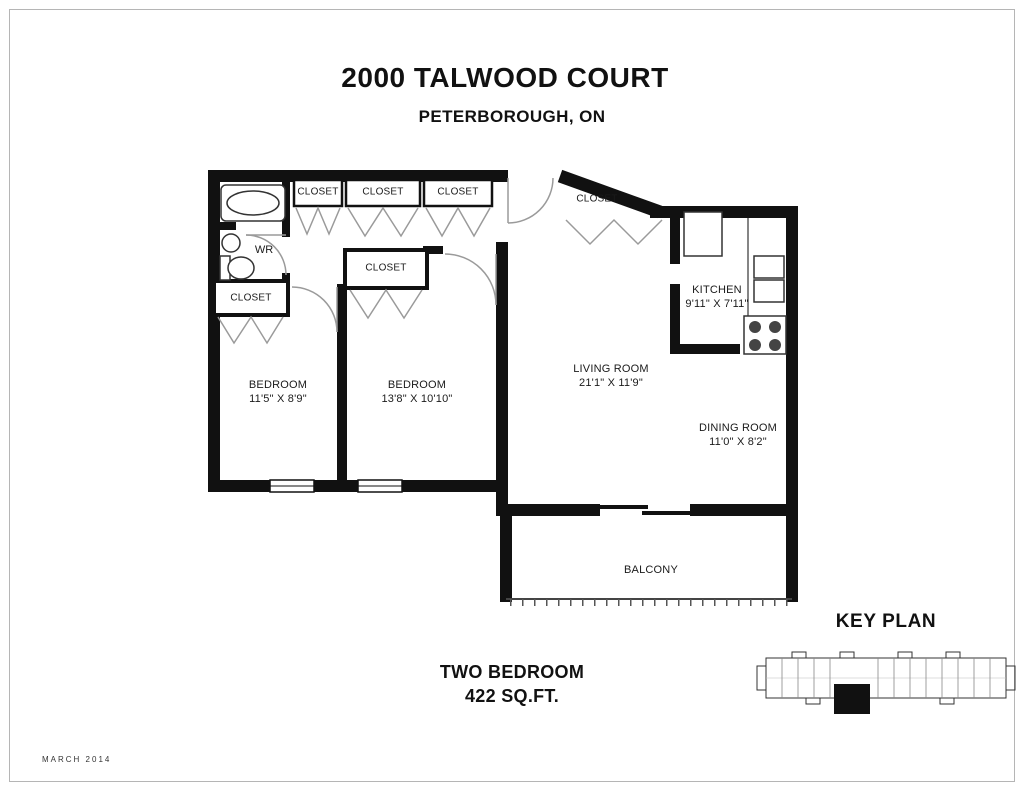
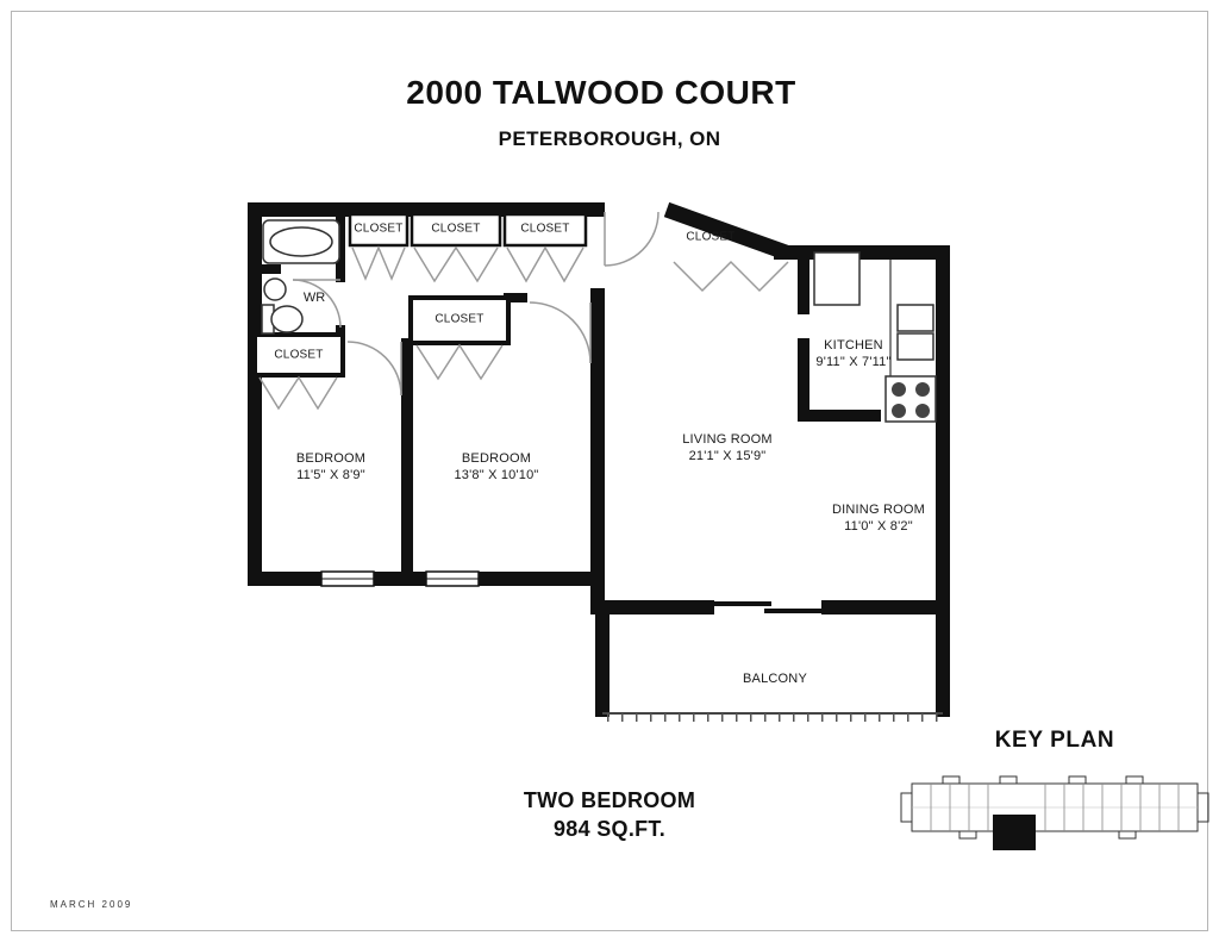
  2000 TALWOOD COURT
  PETERBOROUGH, ON
  BEDROOM
  11'5" X 8'9"
  BEDROOM
  13'8" X 10'10"
  LIVING ROOM
- 21'1" X 11'9"
+ 21'1" X 15'9"
  KITCHEN
  9'11" X 7'11"
  DINING ROOM
  11'0" X 8'2"
  BALCONY
  WR
  CLOSET
  CLOSET
  CLOSET
  CLOSET
  CLOSET
  CLOSET
  TWO BEDROOM
- 422 SQ.FT.
+ 984 SQ.FT.
  KEY PLAN
- MARCH 2014
+ MARCH 2009
